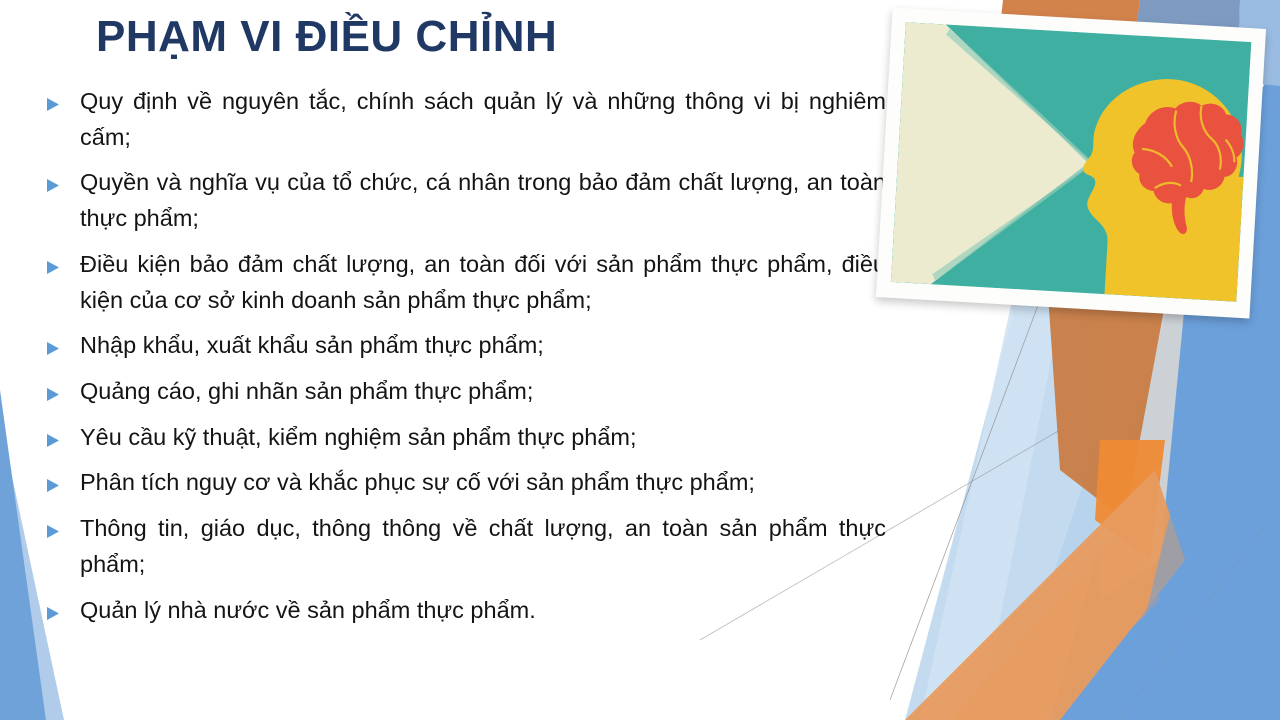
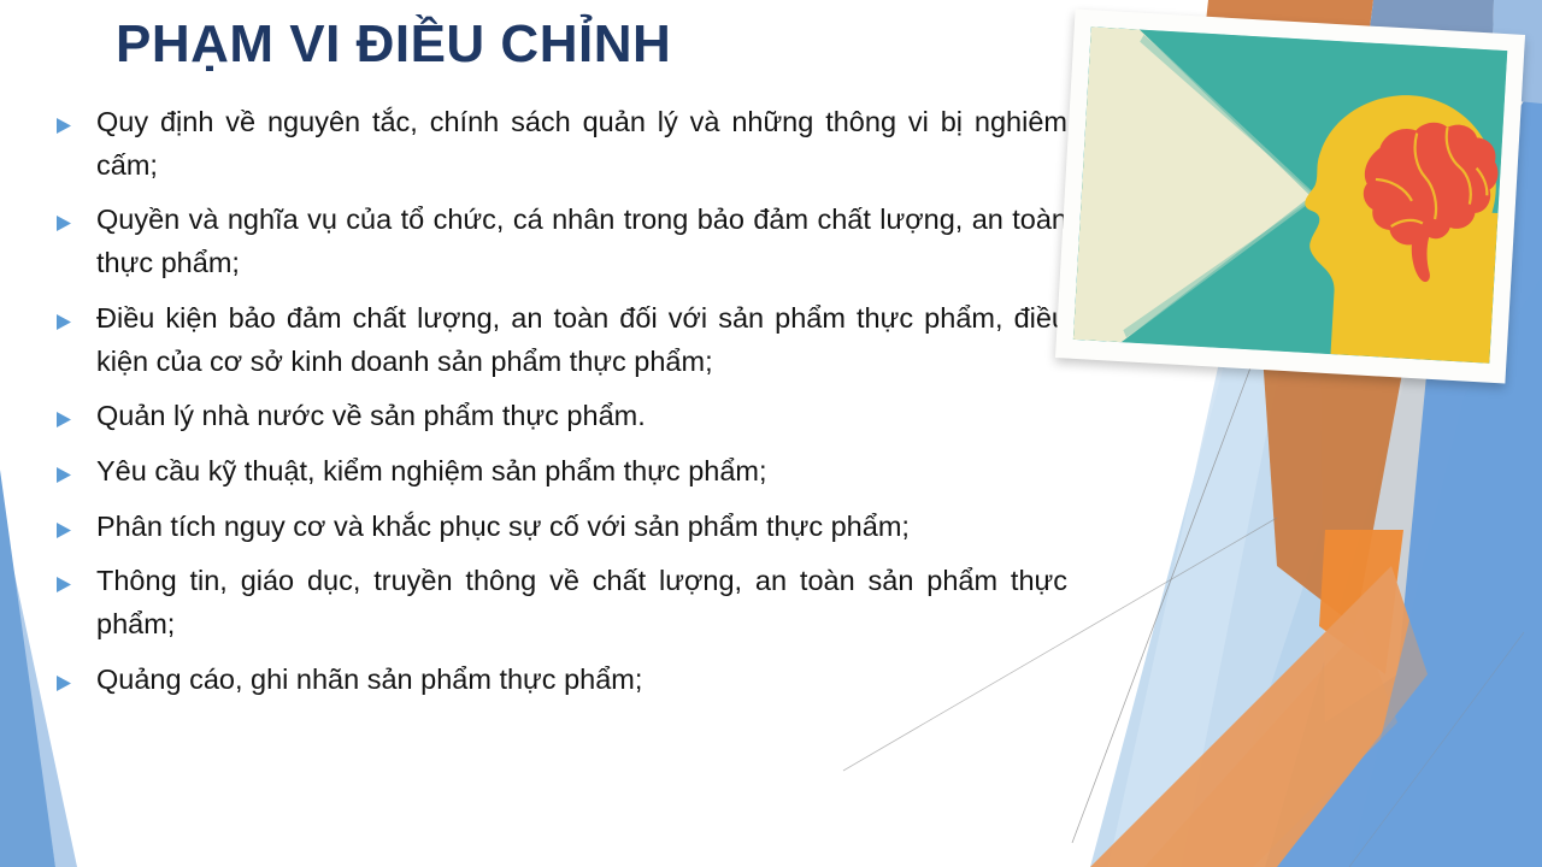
  PHẠM VI ĐIỀU CHỈNH
  Quy định về nguyên tắc, chính sách quản lý và những thông vi bị nghiêm cấm;
  Quyền và nghĩa vụ của tổ chức, cá nhân trong bảo đảm chất lượng, an toàn thực phẩm;
  Điều kiện bảo đảm chất lượng, an toàn đối với sản phẩm thực phẩm, điề kiện của cơ sở kinh doanh sản phẩm thực phẩm;
- Nhập khẩu, xuất khẩu sản phẩm thực phẩm;
- Quảng cáo, ghi nhãn sản phẩm thực phẩm;
+ Quản lý nhà nước về sản phẩm thực phẩm.
  Yêu cầu kỹ thuật, kiểm nghiệm sản phẩm thực phẩm;
  Phân tích nguy cơ và khắc phục sự cố với sản phẩm thực phẩm;
- Thông tin, giáo dục, thông thông về chất lượng, an toàn sản phẩm thực phẩm;
+ Thông tin, giáo dục, truyền thông về chất lượng, an toàn sản phẩm thực phẩm;
- Quản lý nhà nước về sản phẩm thực phẩm.
+ Quảng cáo, ghi nhãn sản phẩm thực phẩm;
